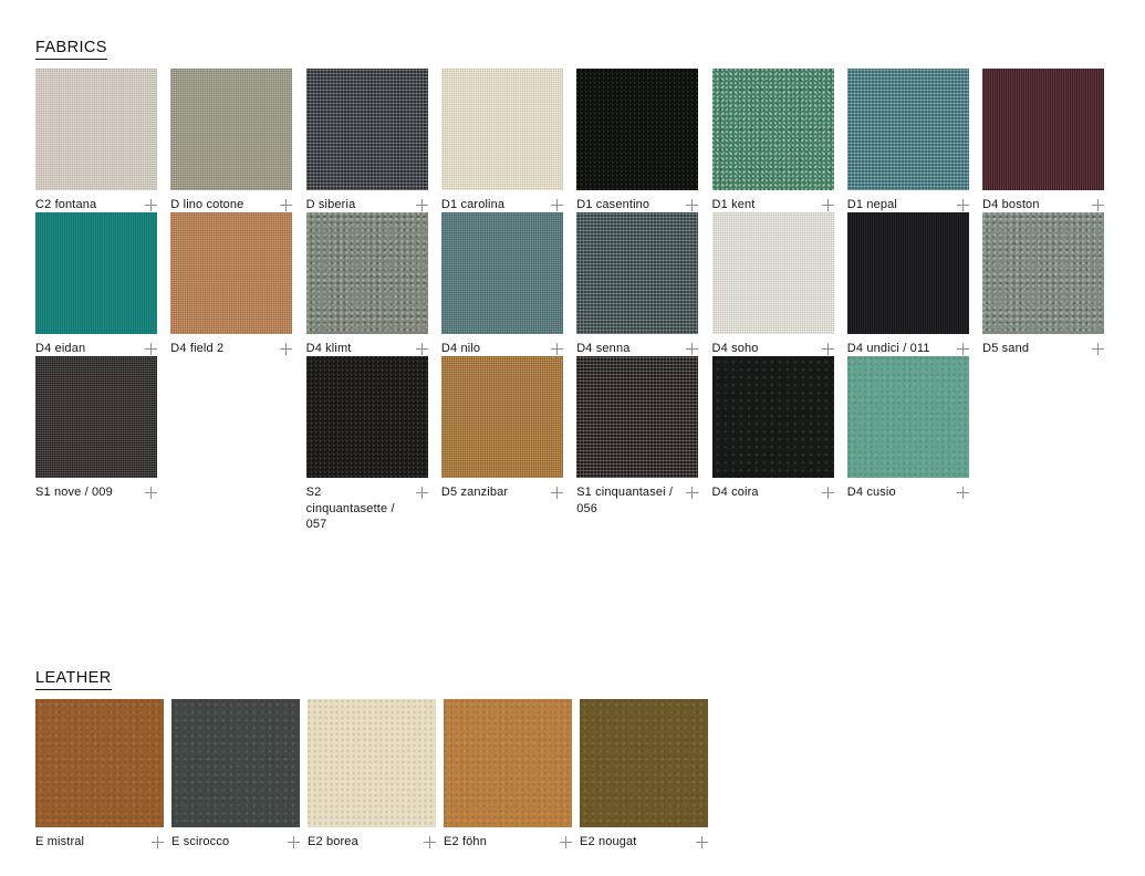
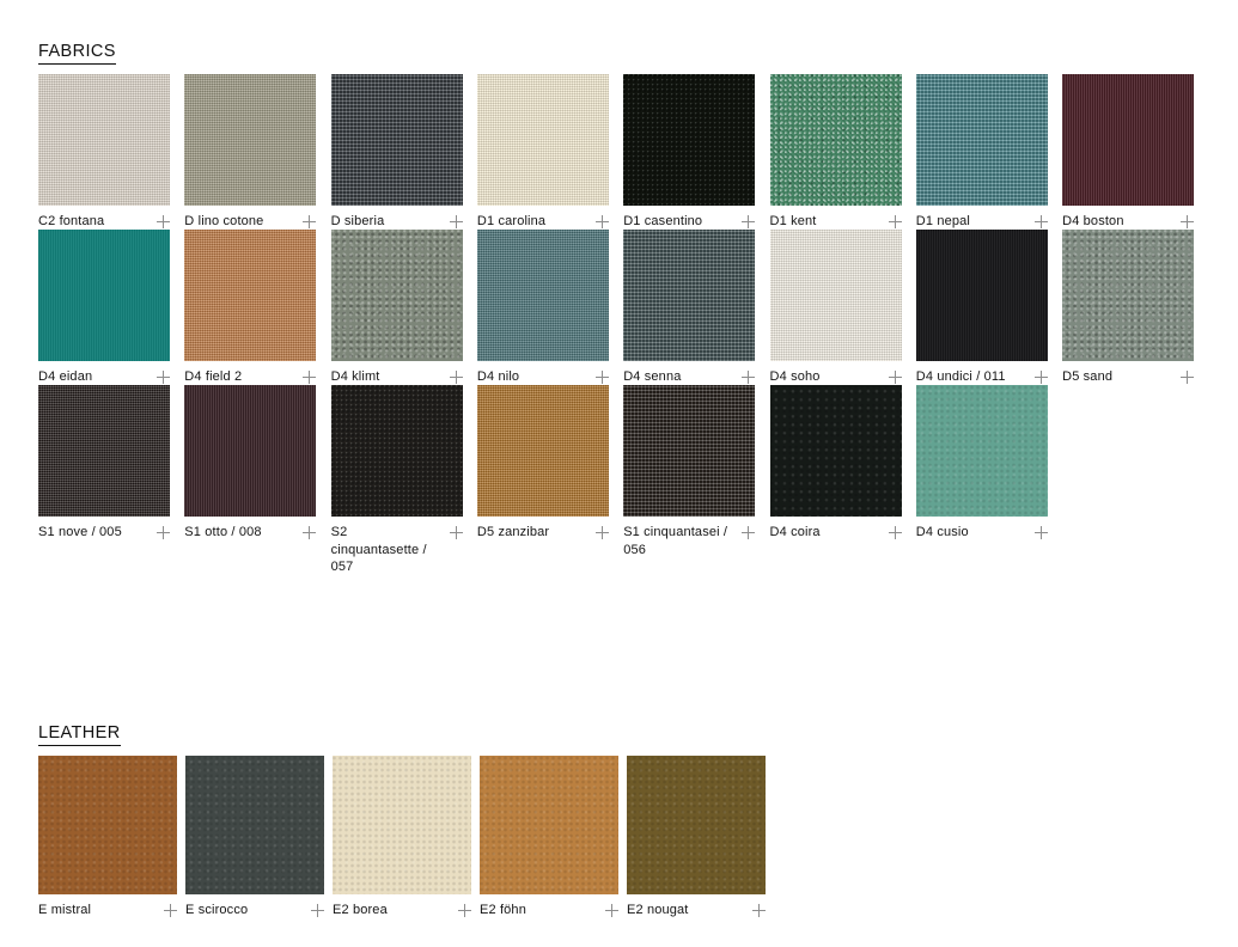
  FABRICS
  C2 fontana
  D lino cotone
  D siberia
  D1 carolina
  D1 casentino
  D1 kent
  D1 nepal
  D4 boston
  D4 eidan
  D4 field 2
  D4 klimt
  D4 nilo
  D4 senna
  D4 soho
  D4 undici / 011
  D5 sand
- S1 nove / 009
+ S1 nove / 005
+ S1 otto / 008
  S2 cinquantasette / 057
  D5 zanzibar
  S1 cinquantasei / 056
  D4 coira
  D4 cusio
  LEATHER
  E mistral
  E scirocco
  E2 borea
  E2 föhn
  E2 nougat
